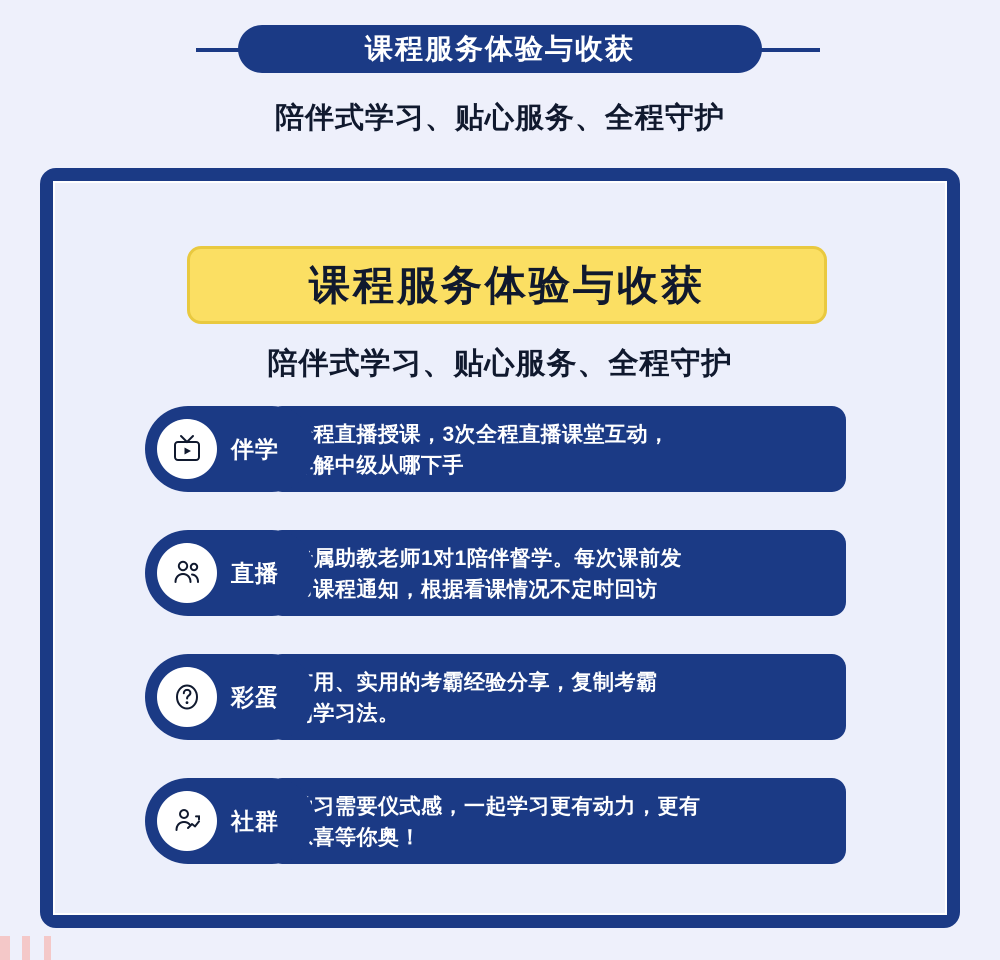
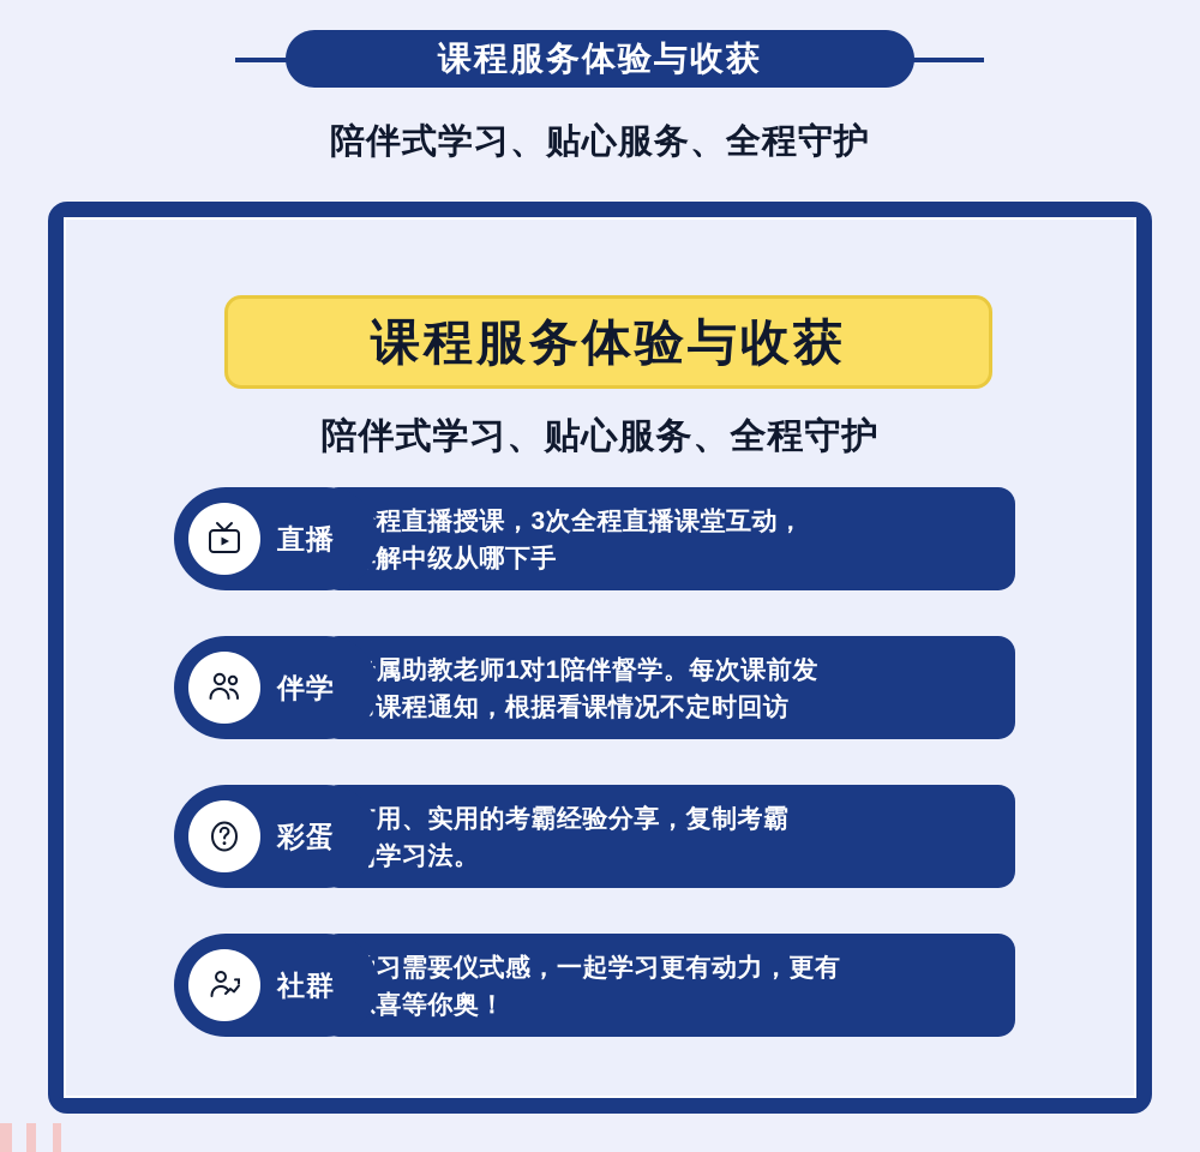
  课程服务体验与收获
  陪伴式学习、贴心服务、全程守护
  课程服务体验与收获
  陪伴式学习、贴心服务、全程守护
  程直播授课，3次全程直播课堂互动，
  解中级从哪下手
- 伴学
+ 直播
  属助教老师1对1陪伴督学。每次课前发
  课程通知，根据看课情况不定时回访
- 直播
+ 伴学
  用、实用的考霸经验分享，复制考霸
  学习法。
  彩蛋
  习需要仪式感，一起学习更有动力，更有
  喜等你奥！
  社群
